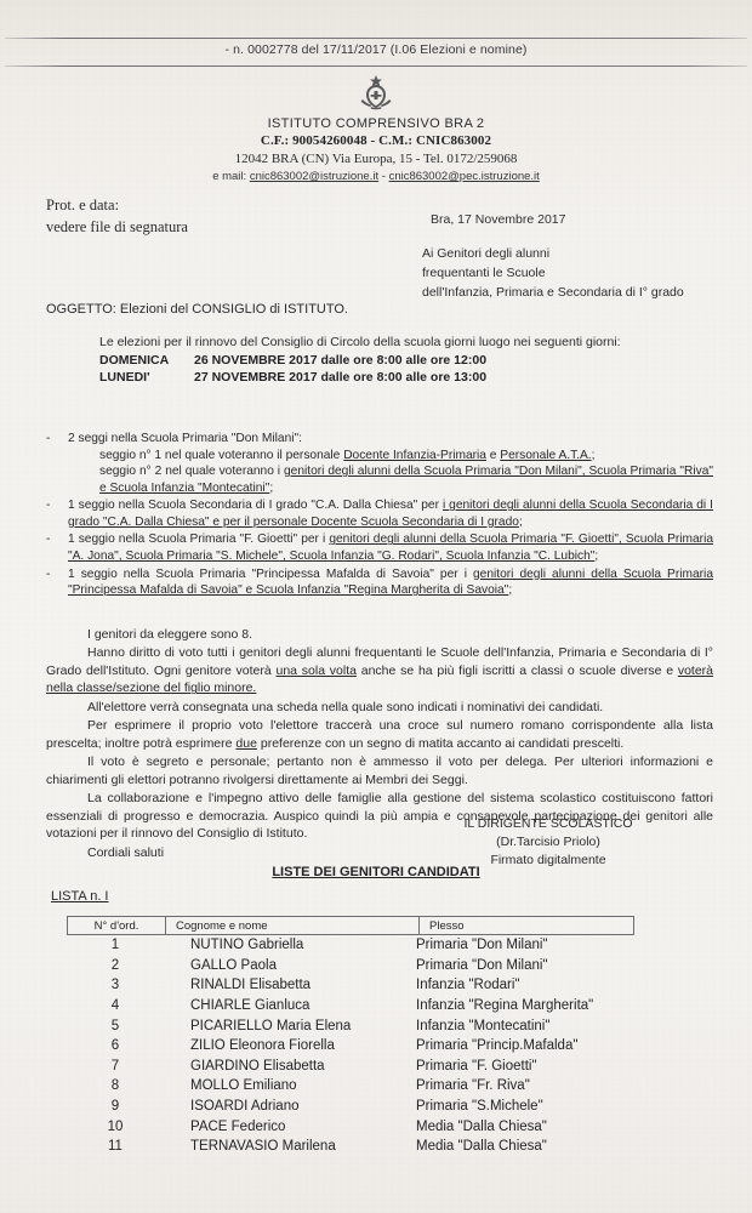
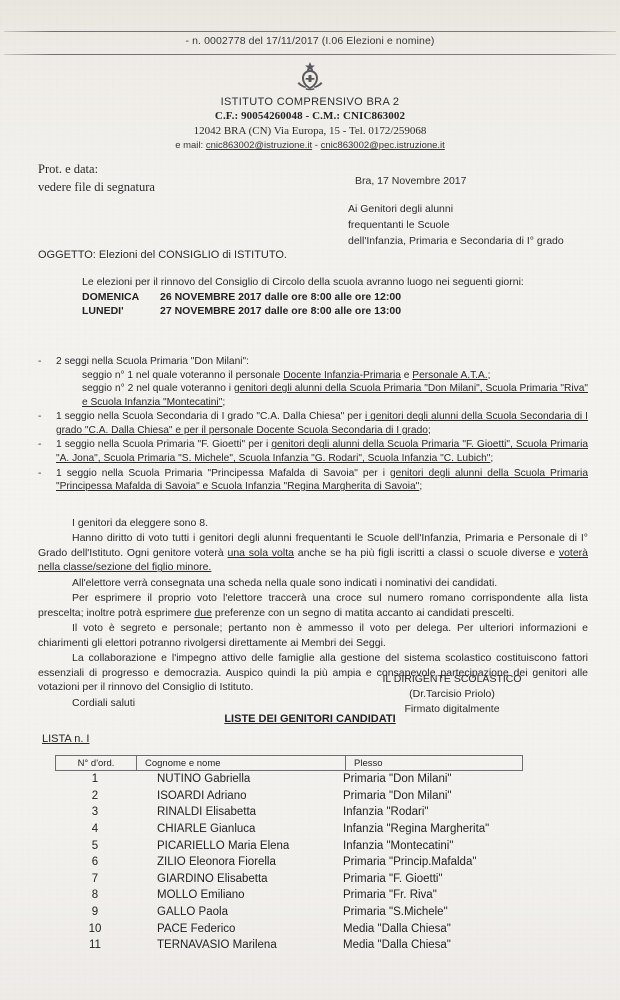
  - n. 0002778 del 17/11/2017 (I.06 Elezioni e nomine)
  ISTITUTO COMPRENSIVO BRA 2
  C.F.: 90054260048 - C.M.: CNIC863002
  12042 BRA (CN) Via Europa, 15 - Tel. 0172/259068
  e mail: cnic863002@istruzione.it - cnic863002@pec.istruzione.it
  Prot. e data:
  vedere file di segnatura
  Bra, 17 Novembre 2017
  Ai Genitori degli alunni
  frequentanti le Scuole
  dell'Infanzia, Primaria e Secondaria di I° grado
  OGGETTO: Elezioni del CONSIGLIO di ISTITUTO.
- Le elezioni per il rinnovo del Consiglio di Circolo della scuola giorni luogo nei seguenti giorni:
+ Le elezioni per il rinnovo del Consiglio di Circolo della scuola avranno luogo nei seguenti giorni:
  DOMENICA 26 NOVEMBRE 2017 dalle ore 8:00 alle ore 12:00
  LUNEDI' 27 NOVEMBRE 2017 dalle ore 8:00 alle ore 13:00
  -
  2 seggi nella Scuola Primaria "Don Milani":
  seggio n° 1 nel quale voteranno il personale Docente Infanzia-Primaria e Personale A.T.A.;
  seggio n° 2 nel quale voteranno i genitori degli alunni della Scuola Primaria "Don Milani", Scuola Primaria "Riva" e Scuola Infanzia "Montecatini";
  -
  1 seggio nella Scuola Secondaria di I grado "C.A. Dalla Chiesa" per i genitori degli alunni della Scuola Secondaria di I grado "C.A. Dalla Chiesa" e per il personale Docente Scuola Secondaria di I grado;
  -
  1 seggio nella Scuola Primaria "F. Gioetti" per i genitori degli alunni della Scuola Primaria "F. Gioetti", Scuola Primaria "A. Jona", Scuola Primaria "S. Michele", Scuola Infanzia "G. Rodari", Scuola Infanzia "C. Lubich";
  -
  1 seggio nella Scuola Primaria "Principessa Mafalda di Savoia" per i genitori degli alunni della Scuola Primaria "Principessa Mafalda di Savoia" e Scuola Infanzia "Regina Margherita di Savoia";
  I genitori da eleggere sono 8.
- Hanno diritto di voto tutti i genitori degli alunni frequentanti le Scuole dell'Infanzia, Primaria e Secondaria di I° Grado dell'Istituto. Ogni genitore voterà una sola volta anche se ha più figli iscritti a classi o scuole diverse e voterà nella classe/sezione del figlio minore.
+ Hanno diritto di voto tutti i genitori degli alunni frequentanti le Scuole dell'Infanzia, Primaria e Personale di I° Grado dell'Istituto. Ogni genitore voterà una sola volta anche se ha più figli iscritti a classi o scuole diverse e voterà nella classe/sezione del figlio minore.
  All'elettore verrà consegnata una scheda nella quale sono indicati i nominativi dei candidati.
  Per esprimere il proprio voto l'elettore traccerà una croce sul numero romano corrispondente alla lista prescelta; inoltre potrà esprimere due preferenze con un segno di matita accanto ai candidati prescelti.
  Il voto è segreto e personale; pertanto non è ammesso il voto per delega. Per ulteriori informazioni e chiarimenti gli elettori potranno rivolgersi direttamente ai Membri dei Seggi.
  La collaborazione e l'impegno attivo delle famiglie alla gestione del sistema scolastico costituiscono fattori essenziali di progresso e democrazia. Auspico quindi la più ampia e consapevole partecipazione dei genitori alle votazioni per il rinnovo del Consiglio di Istituto.
  Cordiali saluti
  IL DIRIGENTE SCOLASTICO
  (Dr.Tarcisio Priolo)
  Firmato digitalmente
  LISTE DEI GENITORI CANDIDATI
  LISTA n. I
  N° d'ord.
  Cognome e nome
  Plesso
  1
  NUTINO Gabriella
  Primaria "Don Milani"
  2
- GALLO Paola
+ ISOARDI Adriano
  Primaria "Don Milani"
  3
  RINALDI Elisabetta
  Infanzia "Rodari"
  4
  CHIARLE Gianluca
  Infanzia "Regina Margherita"
  5
  PICARIELLO Maria Elena
  Infanzia "Montecatini"
  6
  ZILIO Eleonora Fiorella
  Primaria "Princip.Mafalda"
  7
  GIARDINO Elisabetta
  Primaria "F. Gioetti"
  8
  MOLLO Emiliano
  Primaria "Fr. Riva"
  9
- ISOARDI Adriano
+ GALLO Paola
  Primaria "S.Michele"
  10
  PACE Federico
  Media "Dalla Chiesa"
  11
  TERNAVASIO Marilena
  Media "Dalla Chiesa"
